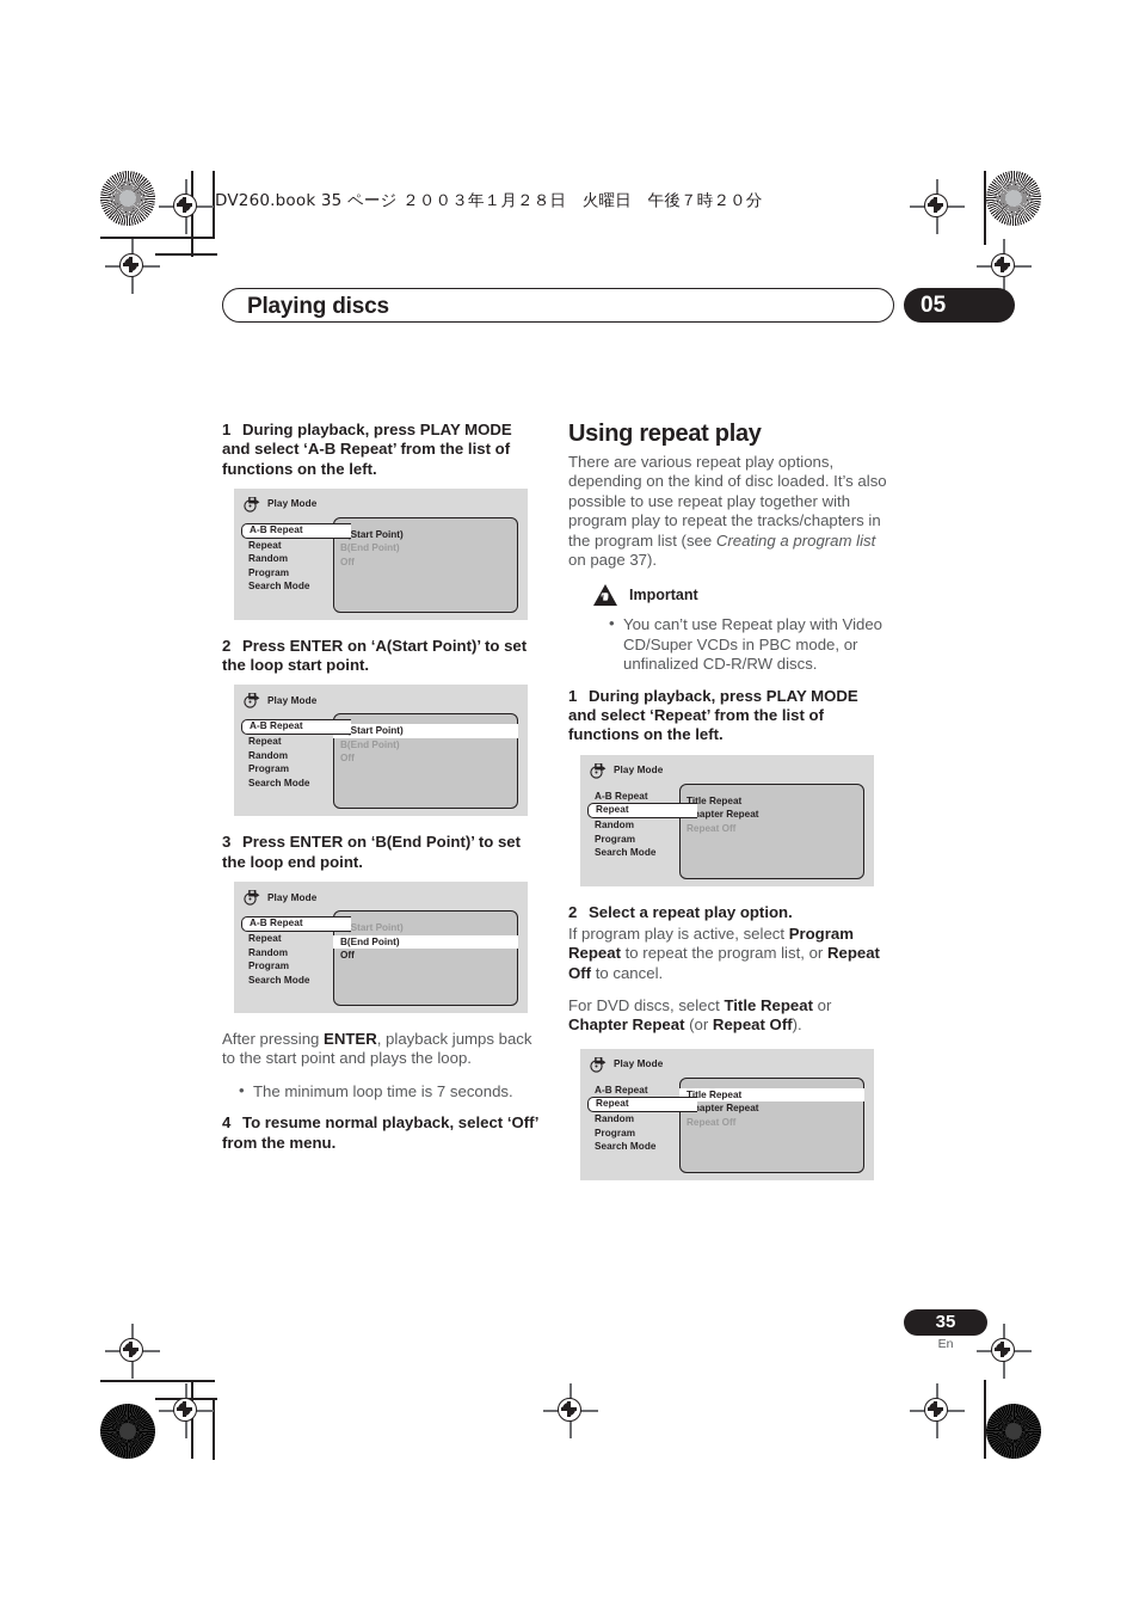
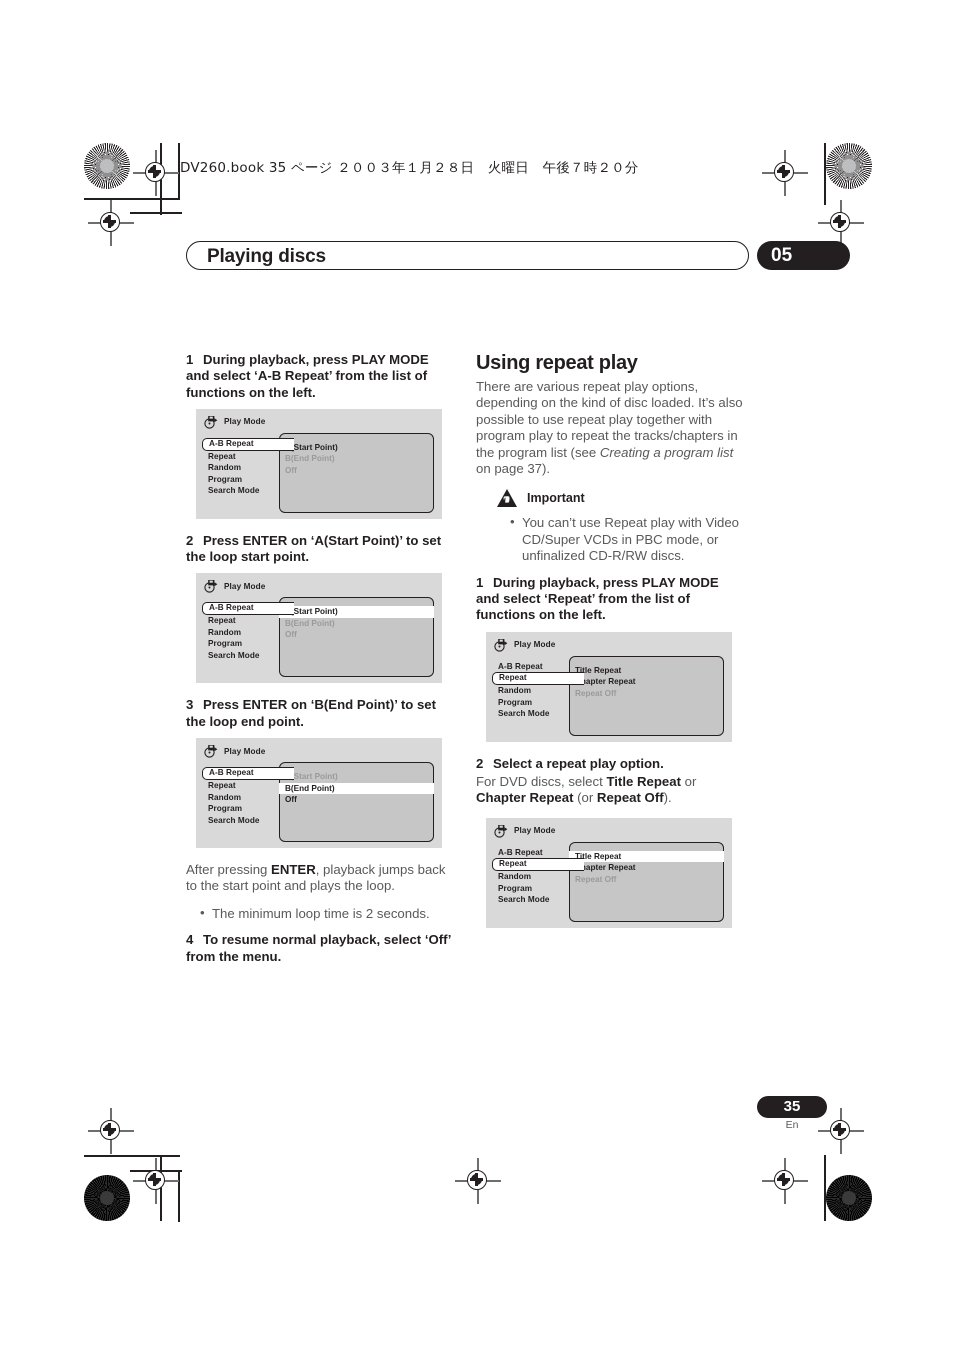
  DV260.book 35 ページ ２００３年１月２８日 火曜日 午後７時２０分
  Playing discs
  05
  1 During playback, press PLAY MODE and select ‘A-B Repeat’ from the list of functions on the left.
  Play Mode
  A-B Repeat
  Repeat
  Random
  Program
  Search Mode
  Start Point)
  B(End Point)
  Off
  2 Press ENTER on ‘A(Start Point)’ to set the loop start point.
  Play Mode
  A-B Repeat
  Repeat
  Random
  Program
  Search Mode
  Start Point)
  B(End Point)
  Off
  3 Press ENTER on ‘B(End Point)’ to set the loop end point.
  Play Mode
  A-B Repeat
  Repeat
  Random
  Program
  Search Mode
  Start Point)
  B(End Point)
  Off
  After pressing ENTER, playback jumps back to the start point and plays the loop.
- The minimum loop time is 7 seconds.
+ The minimum loop time is 2 seconds.
  4 To resume normal playback, select ‘Off’ from the menu.
  Using repeat play
  There are various repeat play options, depending on the kind of disc loaded. It’s also possible to use repeat play together with program play to repeat the tracks/chapters in the program list (see Creating a program list on page 37).
  Important
  You can’t use Repeat play with Video CD/Super VCDs in PBC mode, or unfinalized CD-R/RW discs.
  1 During playback, press PLAY MODE and select ‘Repeat’ from the list of functions on the left.
  Play Mode
  A-B Repeat
  Repeat
  Random
  Program
  Search Mode
  Title Repeat
  apter Repeat
  Repeat Off
  2 Select a repeat play option.
- If program play is active, select Program Repeat to repeat the program list, or Repeat Off to cancel.
  For DVD discs, select Title Repeat or Chapter Repeat (or Repeat Off).
  Play Mode
  A-B Repeat
  Repeat
  Random
  Program
  Search Mode
  Title Repeat
  apter Repeat
  Repeat Off
  35
  En
